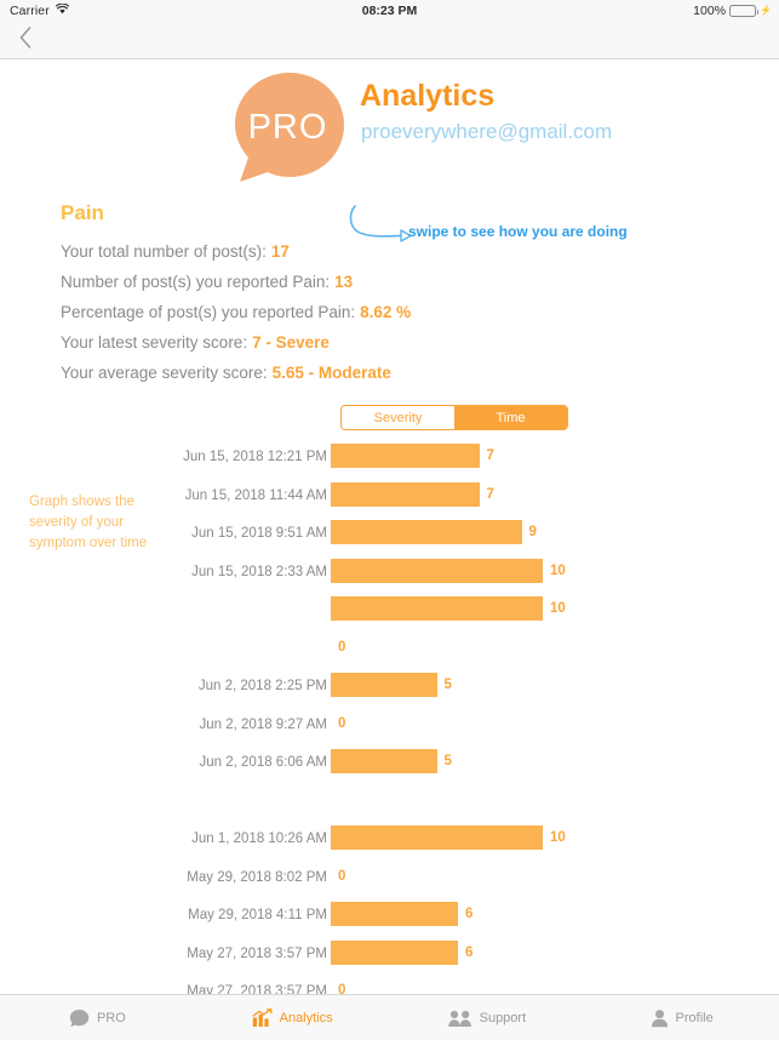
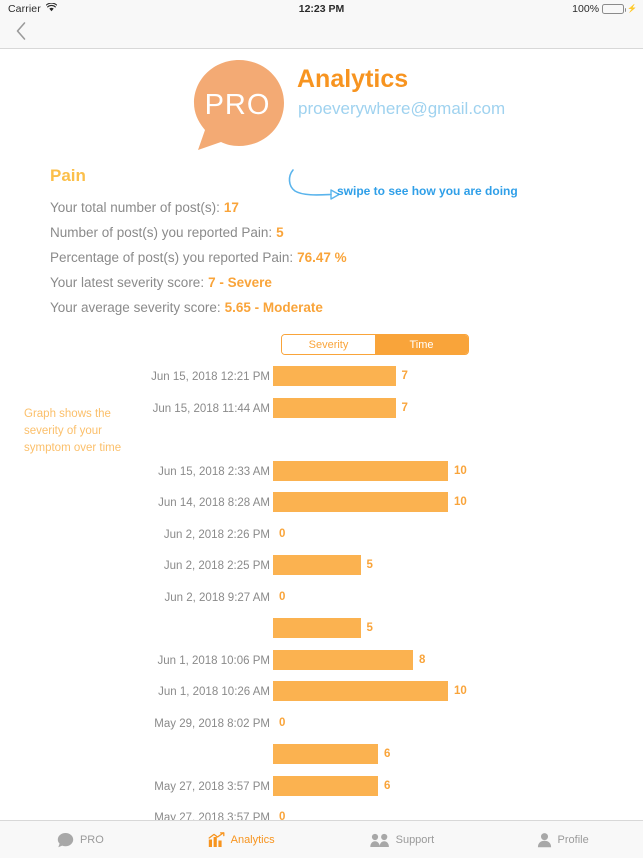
  Carrier
- 08:23 PM
+ 12:23 PM
  100%
  ⚡
  PRO
  Analytics
  proeverywhere@gmail.com
  swipe to see how you are doing
  Pain
  Your total number of post(s): 17
- Number of post(s) you reported Pain: 13
+ Number of post(s) you reported Pain: 5
- Percentage of post(s) you reported Pain: 8.62 %
+ Percentage of post(s) you reported Pain: 76.47 %
  Your latest severity score: 7 - Severe
  Your average severity score: 5.65 - Moderate
  Severity
  Time
  Graph shows the severity of your symptom over time
  Jun 15, 2018 12:21 PM
  7
  Jun 15, 2018 11:44 AM
  7
- Jun 15, 2018 9:51 AM
- 9
  Jun 15, 2018 2:33 AM
  10
+ Jun 14, 2018 8:28 AM
  10
+ Jun 2, 2018 2:26 PM
  0
  Jun 2, 2018 2:25 PM
  5
  Jun 2, 2018 9:27 AM
  0
- Jun 2, 2018 6:06 AM
  5
+ Jun 1, 2018 10:06 PM
+ 8
  Jun 1, 2018 10:26 AM
  10
  May 29, 2018 8:02 PM
  0
- May 29, 2018 4:11 PM
  6
  May 27, 2018 3:57 PM
  6
  May 27, 2018 3:57 PM
  0
  PRO
  Analytics
  Support
  Profile
